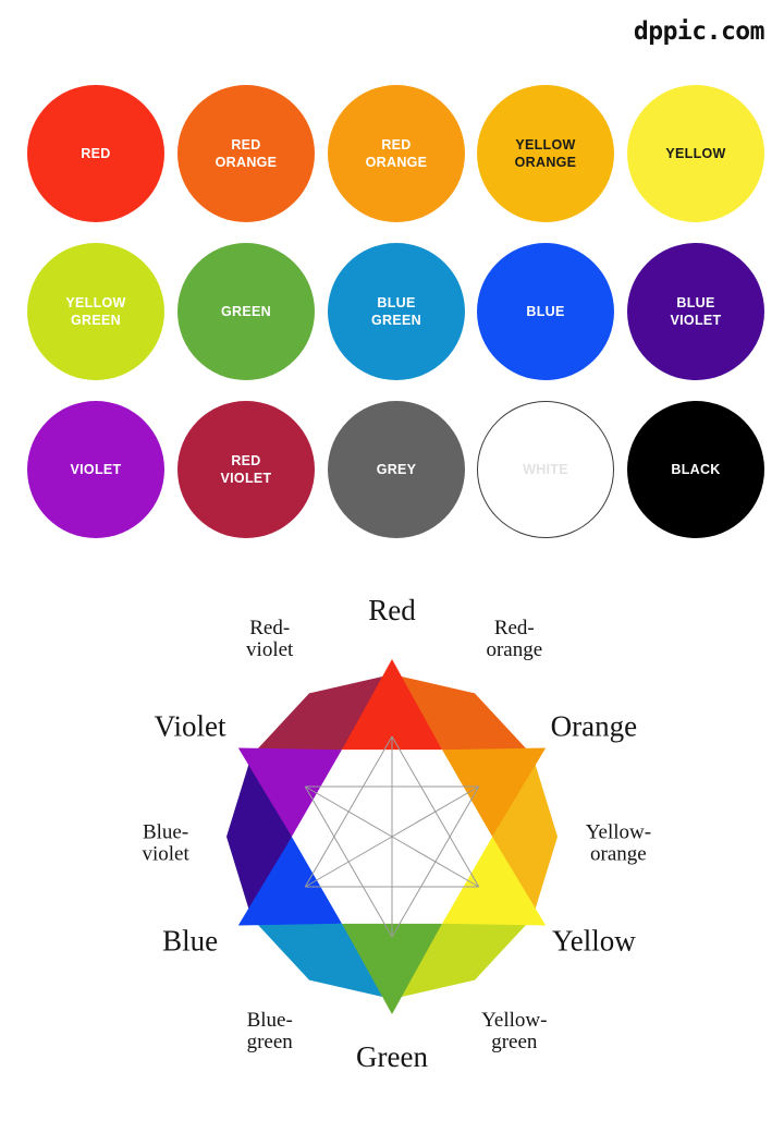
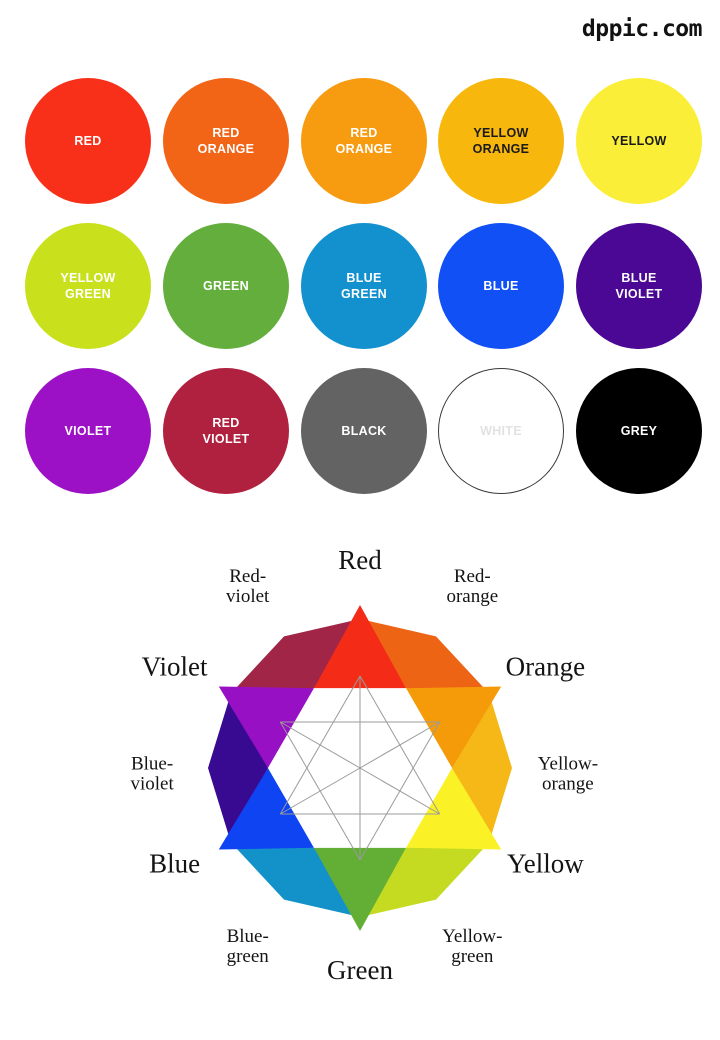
  dppic.com
  RED
  RED
  ORANGE
  RED
  ORANGE
  YELLOW
  ORANGE
  YELLOW
  YELLOW
  GREEN
  GREEN
  BLUE
  GREEN
  BLUE
  BLUE
  VIOLET
  VIOLET
  RED
  VIOLET
- GREY
+ BLACK
  WHITE
- BLACK
+ GREY
  Red
  Red- orange
  Orange
  Yellow- orange
  Yellow
  Yellow- green
  Green
  Blue- green
  Blue
  Blue- violet
  Violet
  Red- violet
